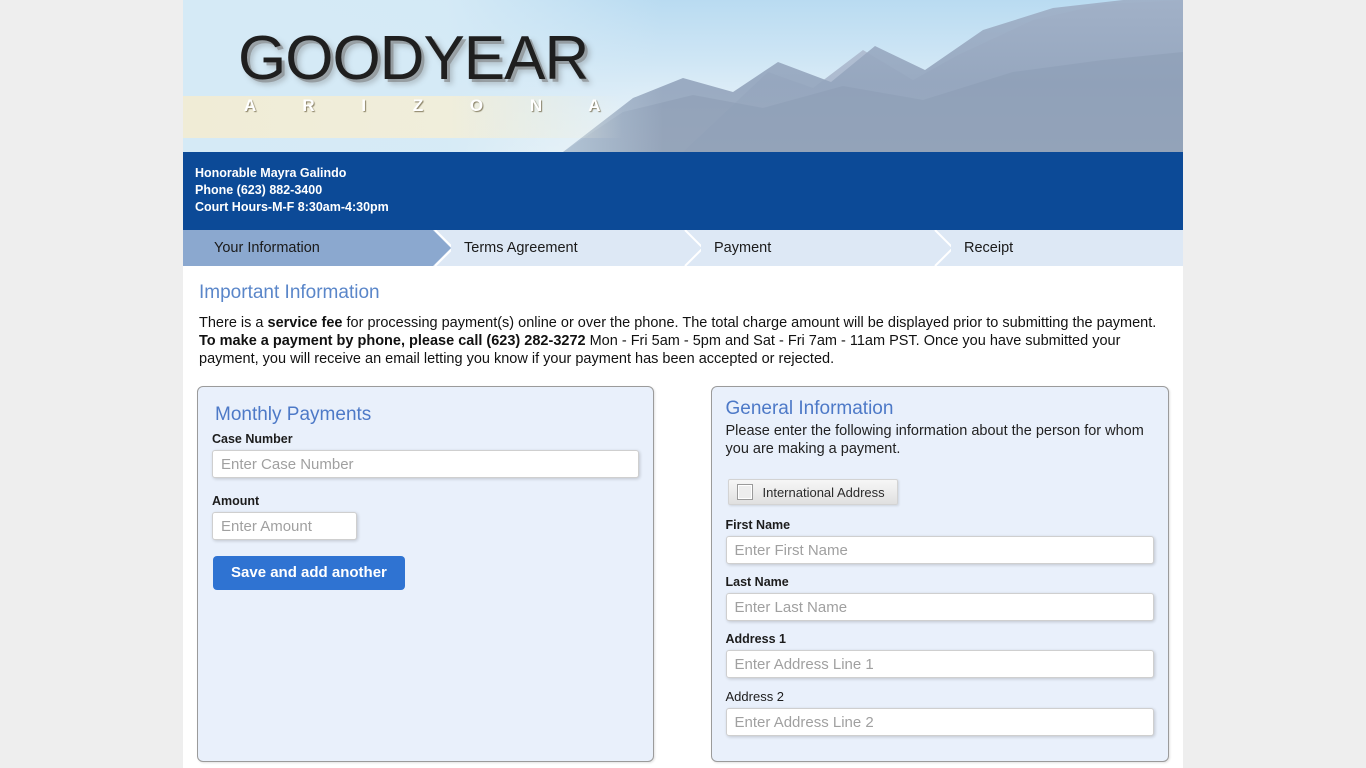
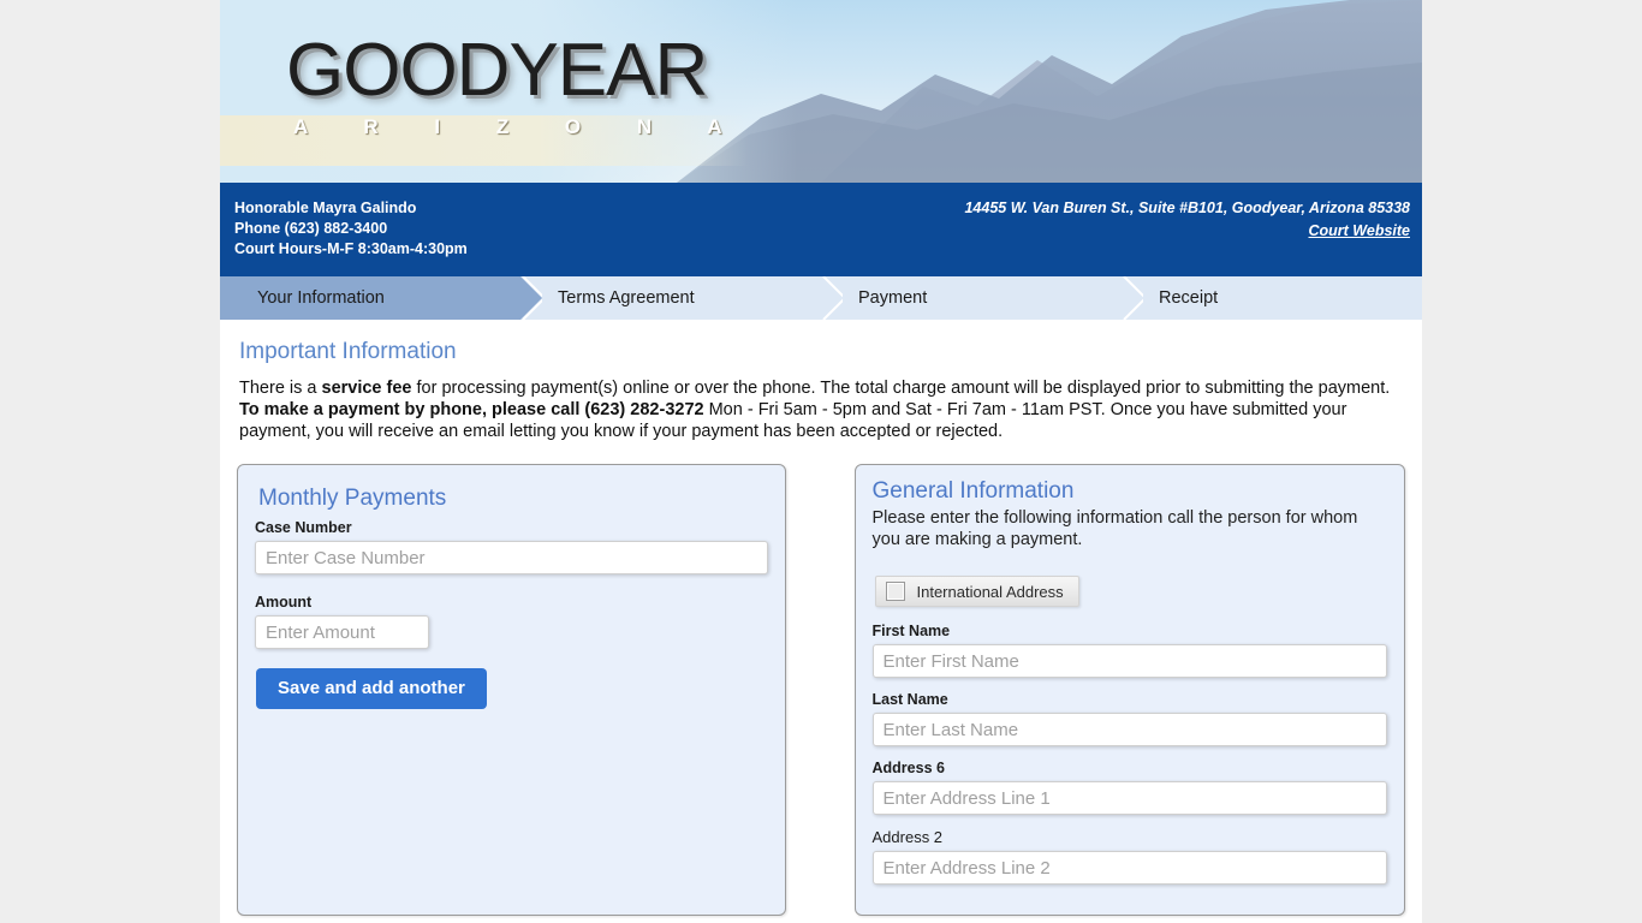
  GOODYEAR
  A R I Z O N A
  Honorable Mayra Galindo
  Phone (623) 882-3400
  Court Hours-M-F 8:30am-4:30pm
+ 14455 W. Van Buren St., Suite #B101, Goodyear, Arizona 85338
+ Court Website
  Your Information
  Terms Agreement
  Payment
  Receipt
  Important Information
  There is a service fee for processing payment(s) online or over the phone. The total charge amount will be displayed prior to submitting the payment. To make a payment by phone, please call (623) 282-3272 Mon - Fri 5am - 5pm and Sat - Fri 7am - 11am PST. Once you have submitted your payment, you will receive an email letting you know if your payment has been accepted or rejected.
  Monthly Payments
  Case Number
  Enter Case Number
  Amount
  Enter Amount
  Save and add another
  General Information
- Please enter the following information about the person for whom you are making a payment.
+ Please enter the following information call the person for whom you are making a payment.
  International Address
  First Name
  Enter First Name
  Last Name
  Enter Last Name
- Address 1
+ Address 6
  Enter Address Line 1
  Address 2
  Enter Address Line 2
